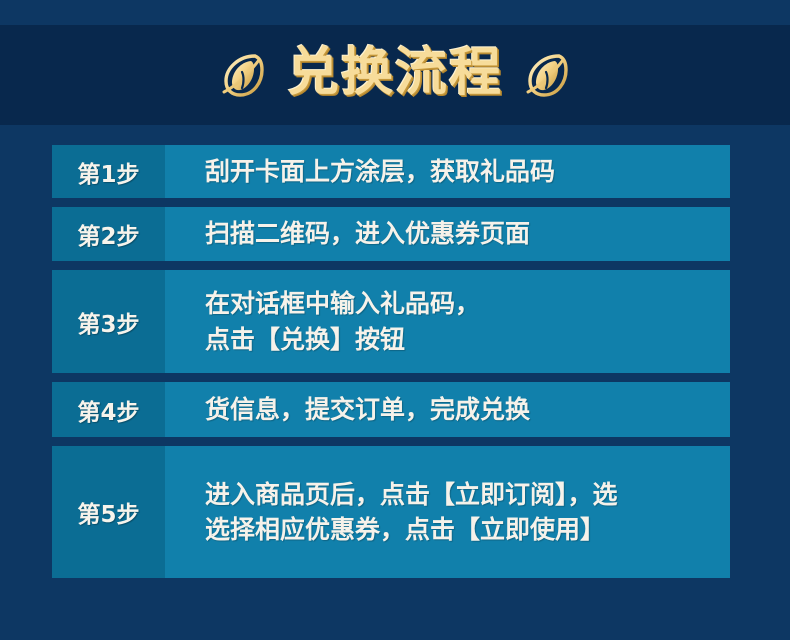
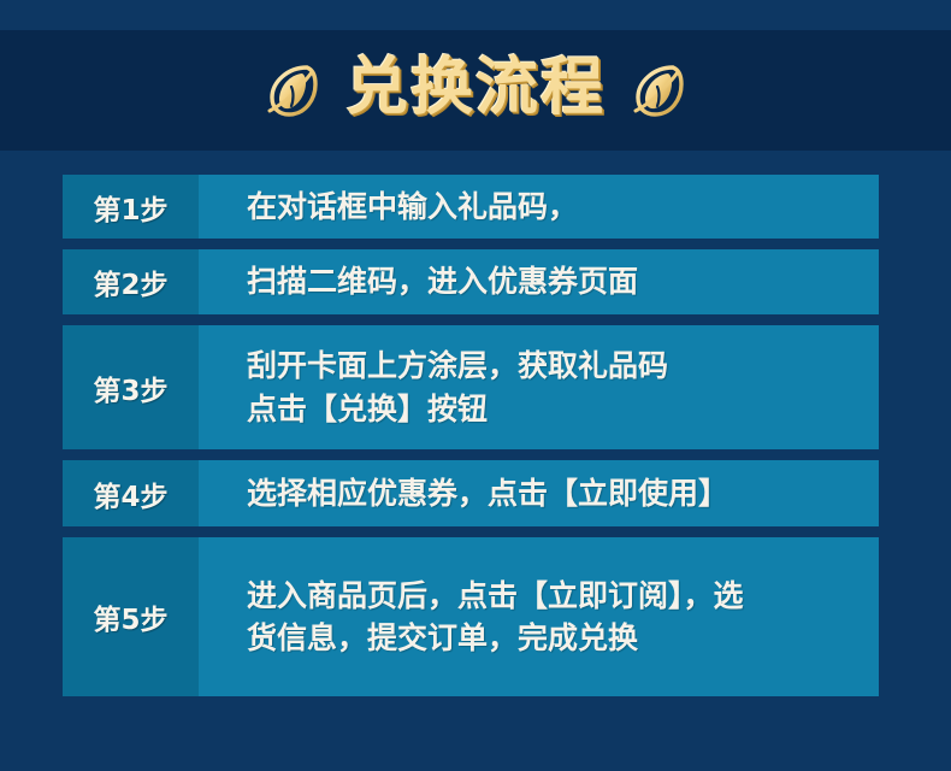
  兑换流程
  第1步
- 刮开卡面上方涂层，获取礼品码
+ 在对话框中输入礼品码，
  第2步
  扫描二维码，进入优惠券页面
  第3步
- 在对话框中输入礼品码，
+ 刮开卡面上方涂层，获取礼品码
  点击【兑换】按钮
  第4步
- 货信息，提交订单，完成兑换
+ 选择相应优惠券，点击【立即使用】
  第5步
  进入商品页后，点击【立即订阅】，选
- 选择相应优惠券，点击【立即使用】
+ 货信息，提交订单，完成兑换
